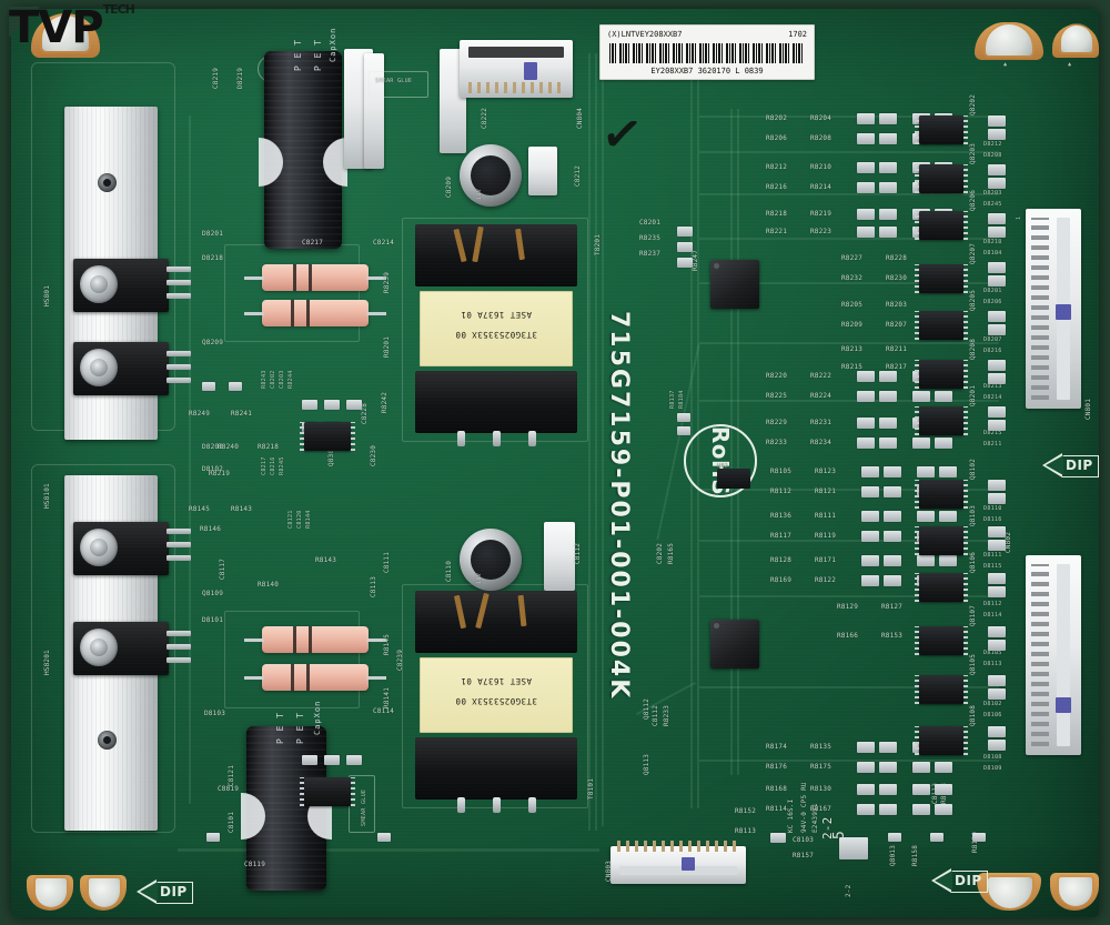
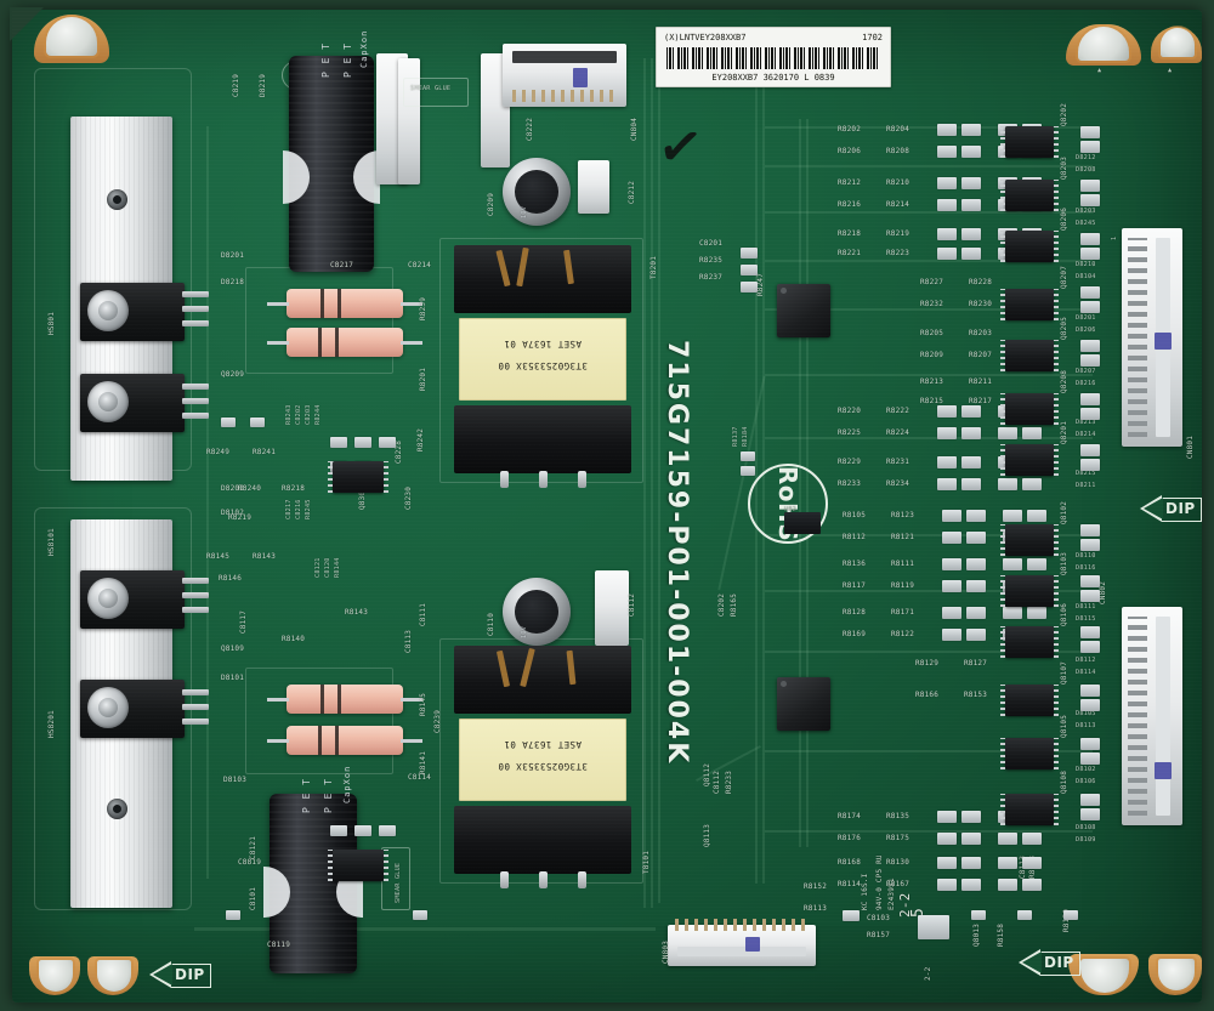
- TVPTECH
